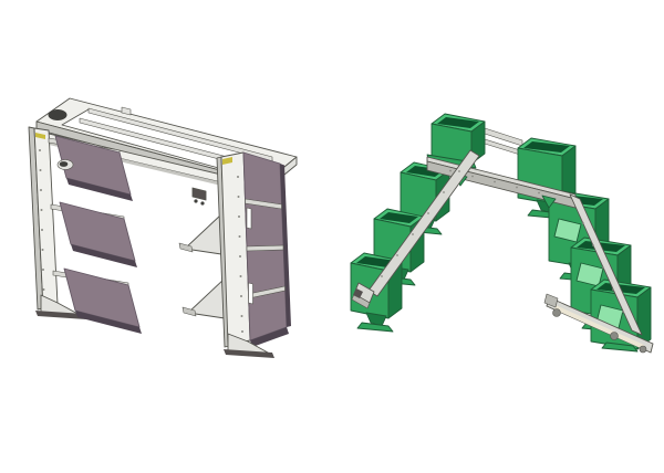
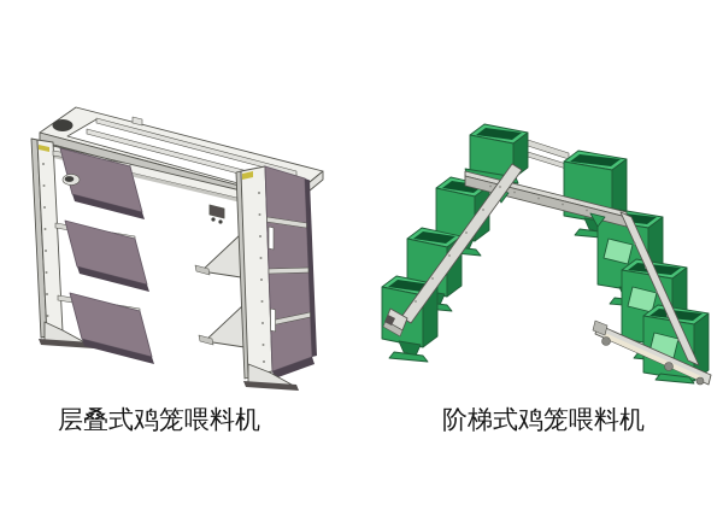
+ 层叠式鸡笼喂料机
+ 阶梯式鸡笼喂料机
